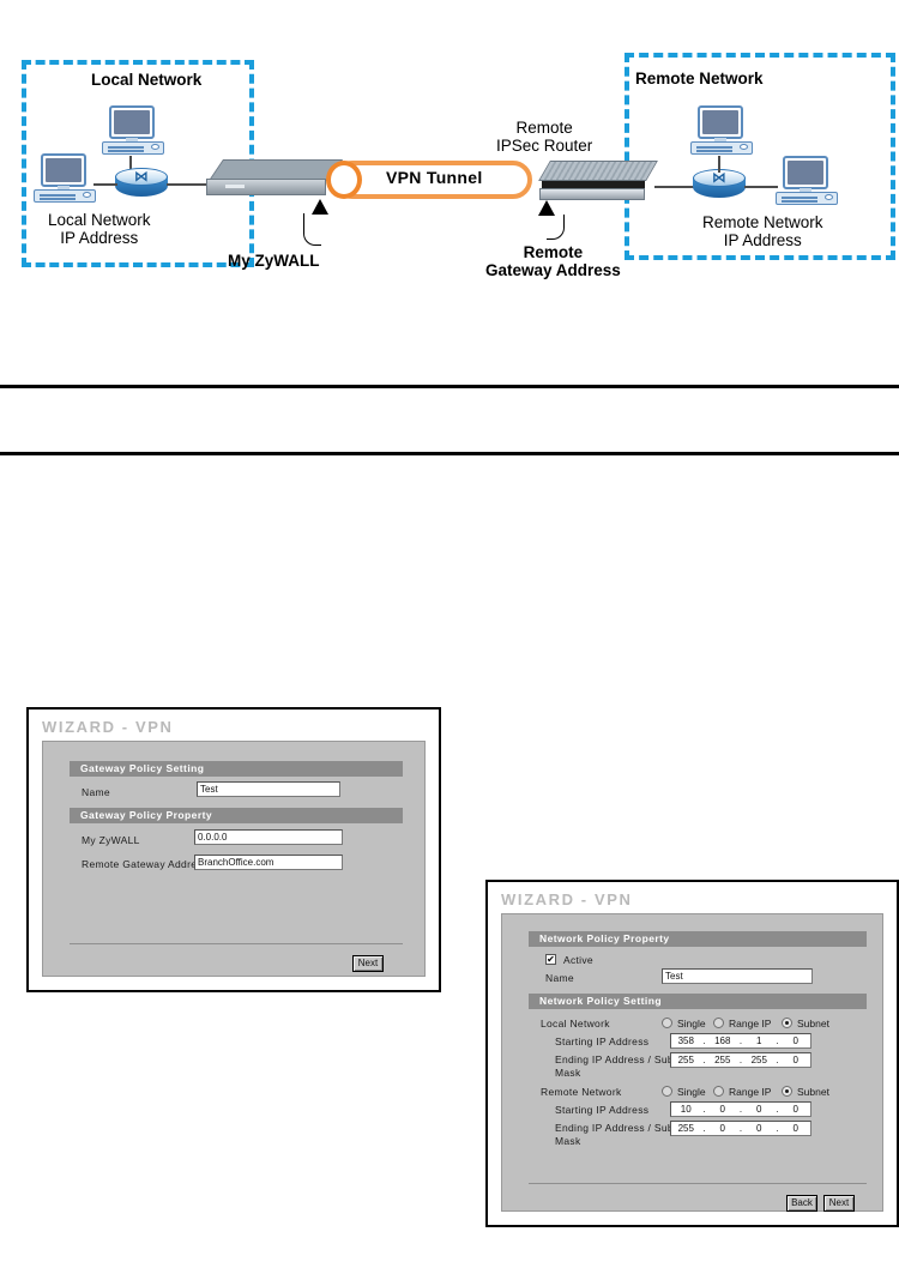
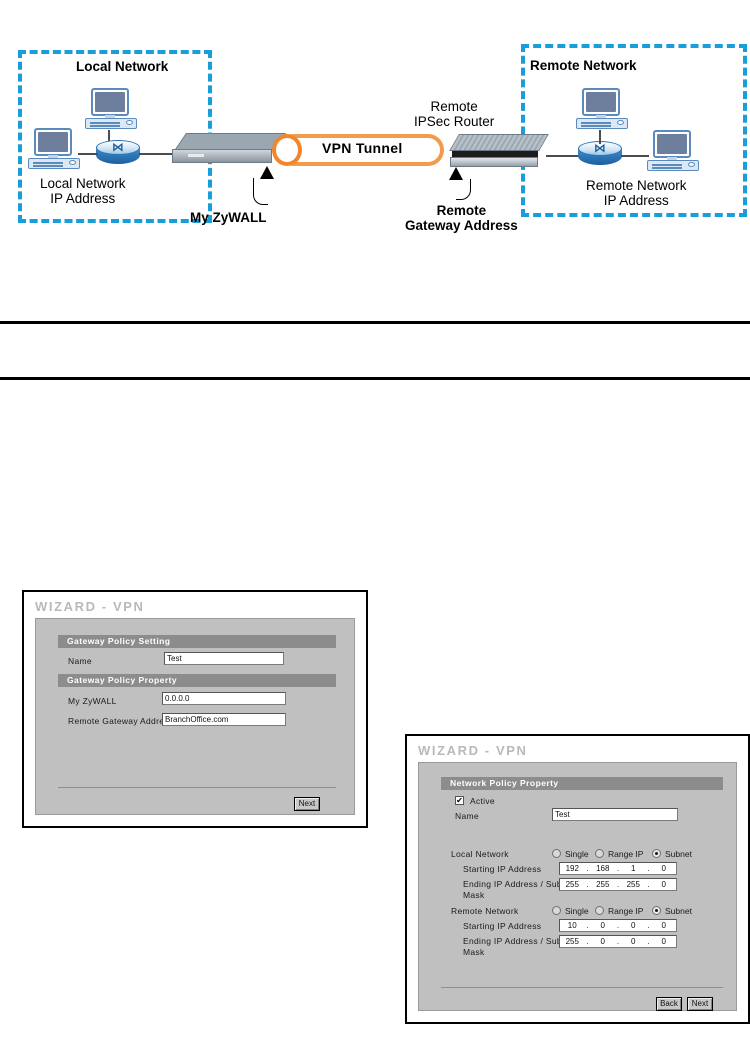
  Local Network
  Remote Network
  ⋈
  Local Network
  IP Address
  VPN Tunnel
  Remote
  IPSec Router
  ⋈
  Remote Network
  IP Address
  My ZyWALL
  Remote
  Gateway Address
  WIZARD - VPN
  Gateway Policy Setting
  Name
  Test
  Gateway Policy Property
  My ZyWALL
  0.0.0.0
  Remote Gateway Addr
  BranchOffice.com
  Next
  WIZARD - VPN
  Network Policy Property
  ✔
  Active
  Name
  Test
- Network Policy Setting
  Local Network
  Single
  Range IP
  Subnet
  Starting IP Address
- 358
+ 192
  .
  168
  .
  1
  .
  0
  Ending IP Address / Su
  Mask
  255
  .
  255
  .
  255
  .
  0
  Remote Network
  Single
  Range IP
  Subnet
  Starting IP Address
  10
  .
  0
  .
  0
  .
  0
  Ending IP Address / Su
  Mask
  255
  .
  0
  .
  0
  .
  0
  Back
  Next
